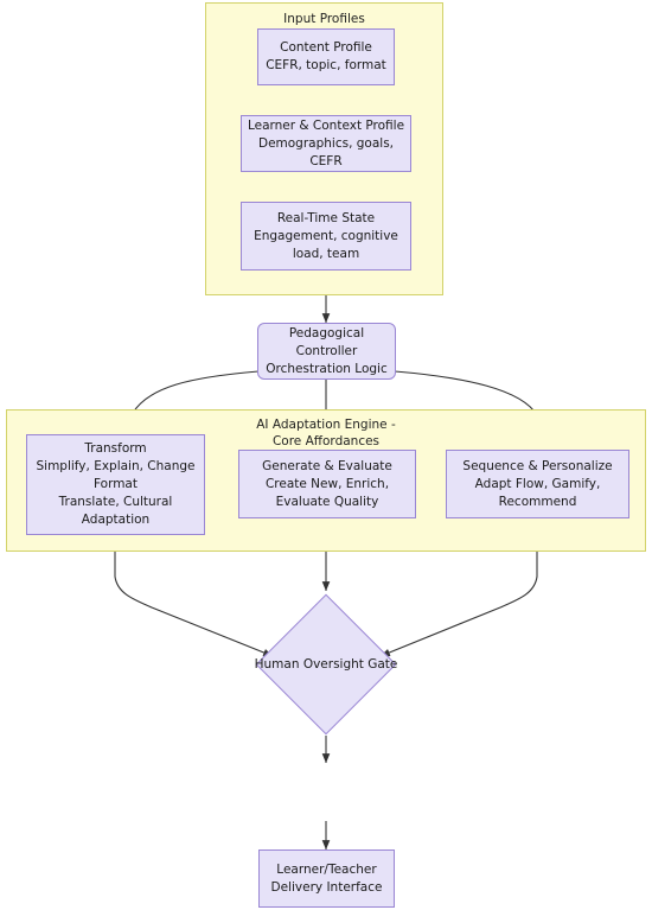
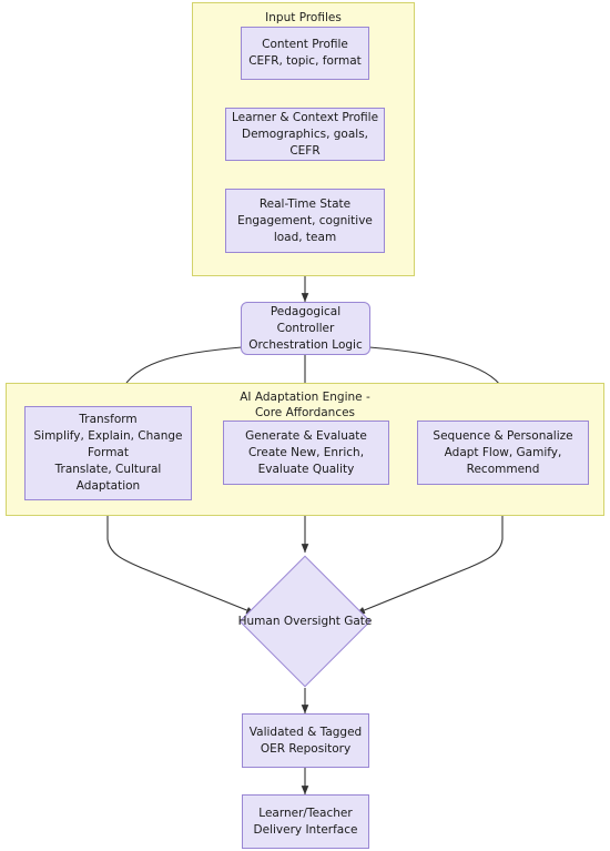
  Input Profiles
  Content Profile
  CEFR, topic, format
  Learner & Context Profile
  Demographics, goals, CEFR
  Real-Time State
  Engagement, cognitive
  load, team
  Pedagogical Controller
  Orchestration Logic
  AI Adaptation Engine -
  Core Affordances
  Transform
  Simplify, Explain, Change
  Format
  Translate, Cultural
  Adaptation
  Generate & Evaluate
  Create New, Enrich,
  Evaluate Quality
  Sequence & Personalize
  Adapt Flow, Gamify,
  Recommend
  Human Oversight Gate
+ Validated & Tagged
+ OER Repository
  Learner/Teacher
  Delivery Interface
